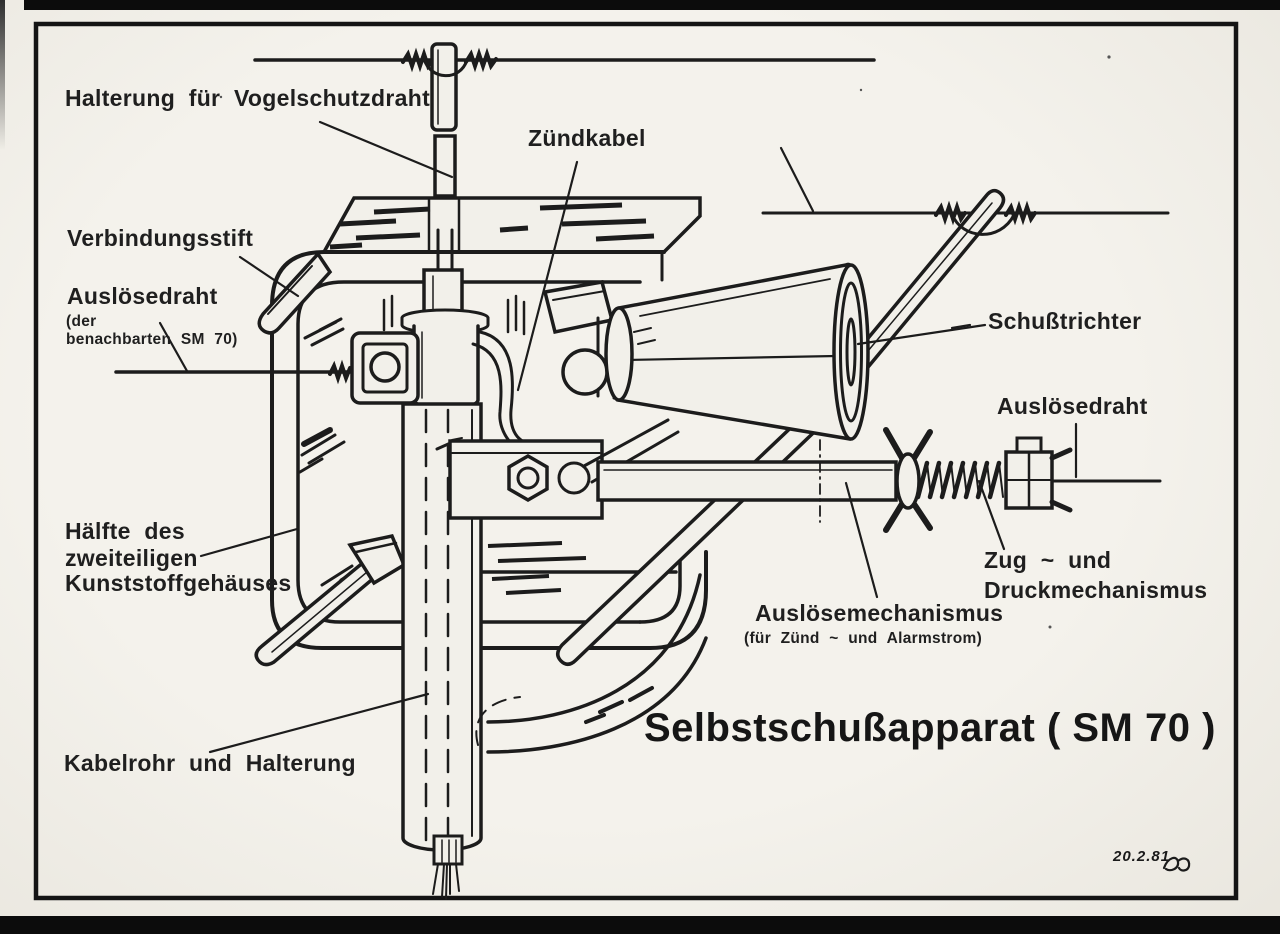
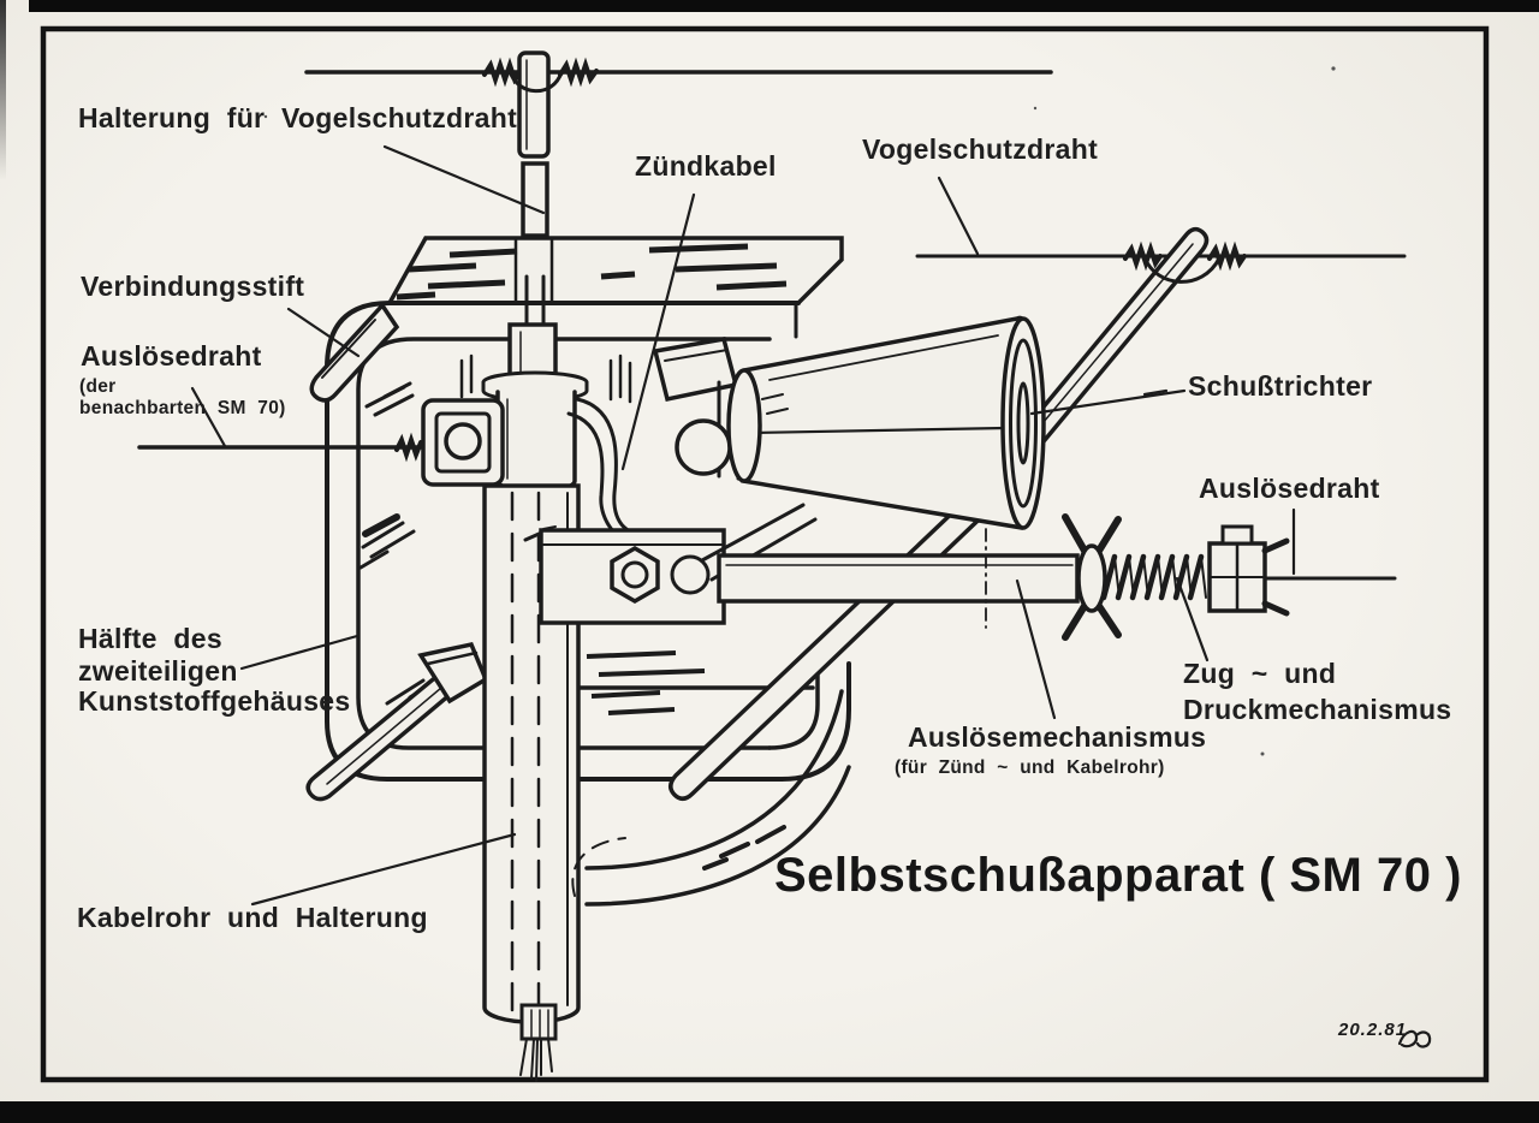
  Halterung für Vogelschutzdraht
  Zündkabel
+ Vogelschutzdraht
  Verbindungsstift
  Auslösedraht
  (der
  benachbarten SM 70)
  Schußtrichter
  Auslösedraht
  Zug ~ und
  Druckmechanismus
  Auslösemechanismus
- (für Zünd ~ und Alarmstrom)
+ (für Zünd ~ und Kabelrohr)
  Hälfte des
  zweiteiligen
  Kunststoffgehäuses
  Kabelrohr und Halterung
  Selbstschußapparat ( SM 70 )
  20.2.81
